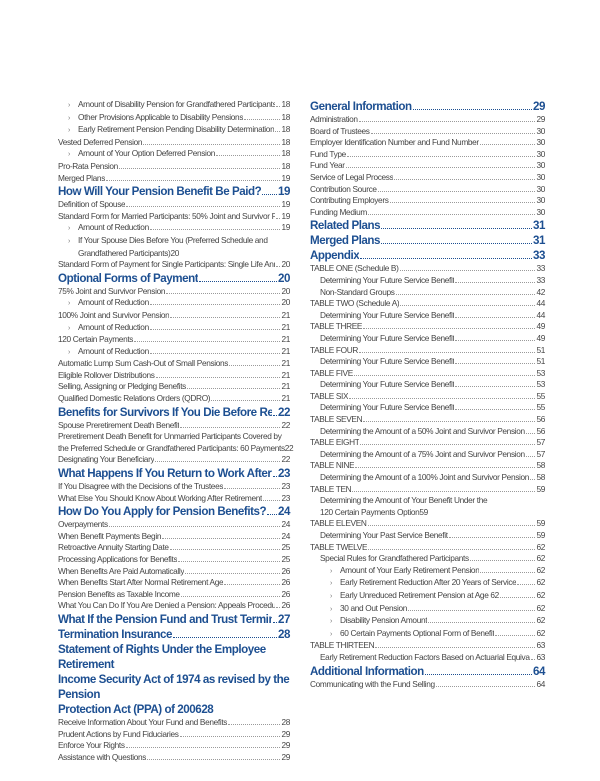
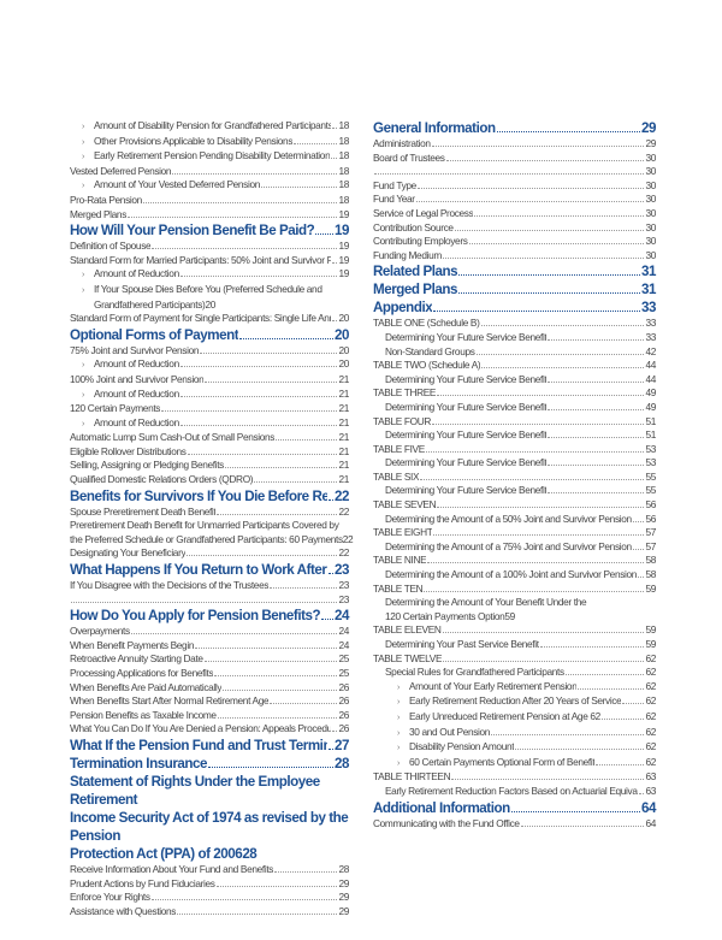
  Amount of Disability Pension for Grandfathered Participants
  18
  Other Provisions Applicable to Disability Pensions
  18
  Early Retirement Pension Pending Disability Determination
  18
  Vested Deferred Pension
  18
- Amount of Your Option Deferred Pension
+ Amount of Your Vested Deferred Pension
  18
  Pro-Rata Pension
  18
  Merged Plans
  19
  How Will Your Pension Benefit Be Paid?
  19
  Definition of Spouse
  19
  Standard Form for Married Participants: 50% Joint and Survivor P
  19
  Amount of Reduction
  19
  If Your Spouse Dies Before You (Preferred Schedule and
  Grandfathered Participants)
  20
  Standard Form of Payment for Single Participants: Single Life An
  20
  Optional Forms of Payment
  20
  75% Joint and Survivor Pension
  20
  Amount of Reduction
  20
  100% Joint and Survivor Pension
  21
  Amount of Reduction
  21
  120 Certain Payments
  21
  Amount of Reduction
  21
  Automatic Lump Sum Cash-Out of Small Pensions
  21
  Eligible Rollover Distributions
  21
  Selling, Assigning or Pledging Benefits
  21
  Qualified Domestic Relations Orders (QDRO)
  21
  Benefits for Survivors If You Die Before Re
  22
  Spouse Preretirement Death Benefit
  22
  Preretirement Death Benefit for Unmarried Participants Covered by
  the Preferred Schedule or Grandfathered Participants: 60 Payments
  22
  Designating Your Beneficiary
  22
  What Happens If You Return to Work After
  23
  If You Disagree with the Decisions of the Trustees
  23
- What Else You Should Know About Working After Retirement
  23
  How Do You Apply for Pension Benefits?
  24
  Overpayments
  24
  When Benefit Payments Begin
  24
  Retroactive Annuity Starting Date
  25
  Processing Applications for Benefits
  25
  When Benefits Are Paid Automatically
  26
  When Benefits Start After Normal Retirement Age
  26
  Pension Benefits as Taxable Income
  26
  What You Can Do If You Are Denied a Pension: Appeals Procedu
  26
  What If the Pension Fund and Trust Termin
  27
  Termination Insurance
  28
  Statement of Rights Under the Employee Retirement
  Income Security Act of 1974 as revised by the Pension
  Protection Act (PPA) of 2006
  28
  Receive Information About Your Fund and Benefits
  28
  Prudent Actions by Fund Fiduciaries
  29
  Enforce Your Rights
  29
  Assistance with Questions
  29
  General Information
  29
  Administration
  29
  Board of Trustees
  30
- Employer Identification Number and Fund Number
  30
  Fund Type
  30
  Fund Year
  30
  Service of Legal Process
  30
  Contribution Source
  30
  Contributing Employers
  30
  Funding Medium
  30
  Related Plans
  31
  Merged Plans
  31
  Appendix
  33
  TABLE ONE (Schedule B)
  33
  Determining Your Future Service Benefit
  33
  Non-Standard Groups
  42
  TABLE TWO (Schedule A)
  44
  Determining Your Future Service Benefit
  44
  TABLE THREE
  49
  Determining Your Future Service Benefit
  49
  TABLE FOUR
  51
  Determining Your Future Service Benefit
  51
  TABLE FIVE
  53
  Determining Your Future Service Benefit
  53
  TABLE SIX
  55
  Determining Your Future Service Benefit
  55
  TABLE SEVEN
  56
  Determining the Amount of a 50% Joint and Survivor Pension
  56
  TABLE EIGHT
  57
  Determining the Amount of a 75% Joint and Survivor Pension
  57
  TABLE NINE
  58
  Determining the Amount of a 100% Joint and Survivor Pension
  58
  TABLE TEN
  59
  Determining the Amount of Your Benefit Under the
  120 Certain Payments Option
  59
  TABLE ELEVEN
  59
  Determining Your Past Service Benefit
  59
  TABLE TWELVE
  62
  Special Rules for Grandfathered Participants
  62
  Amount of Your Early Retirement Pension
  62
  Early Retirement Reduction After 20 Years of Service
  62
  Early Unreduced Retirement Pension at Age 62
  62
  30 and Out Pension
  62
  Disability Pension Amount
  62
  60 Certain Payments Optional Form of Benefit
  62
  TABLE THIRTEEN
  63
  Early Retirement Reduction Factors Based on Actuarial Equival
  63
  Additional Information
  64
- Communicating with the Fund Selling
+ Communicating with the Fund Office
  64
